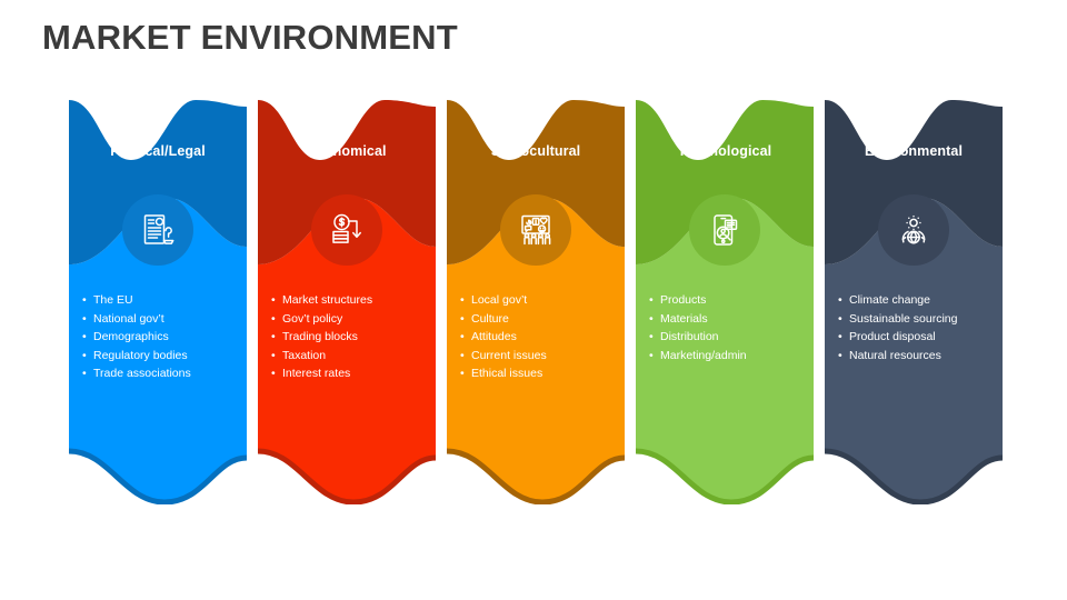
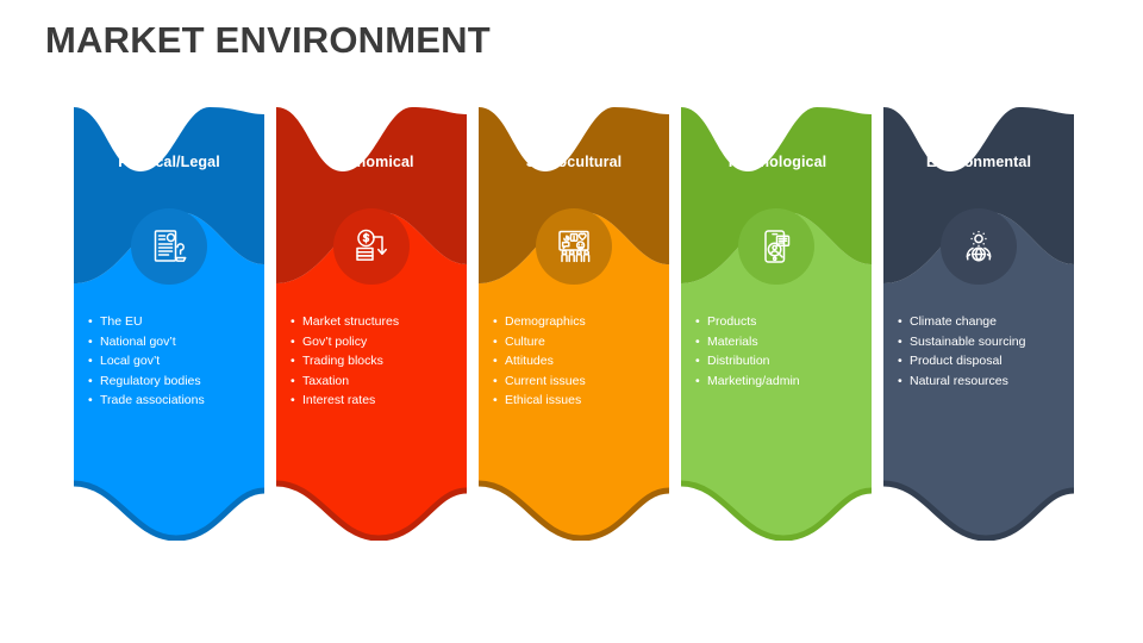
  MARKET ENVIRONMENT
  Political/Legal
  •
  The EU
  •
  National gov’t
  •
- Demographics
+ Local gov’t
  •
  Regulatory bodies
  •
  Trade associations
  Economical
  •
  Market structures
  •
  Gov’t policy
  •
  Trading blocks
  •
  Taxation
  •
  Interest rates
  Sociocultural
  •
- Local gov’t
+ Demographics
  •
  Culture
  •
  Attitudes
  •
  Current issues
  •
  Ethical issues
  Technological
  •
  Products
  •
  Materials
  •
  Distribution
  •
  Marketing/admin
  Environmental
  •
  Climate change
  •
  Sustainable sourcing
  •
  Product disposal
  •
  Natural resources
